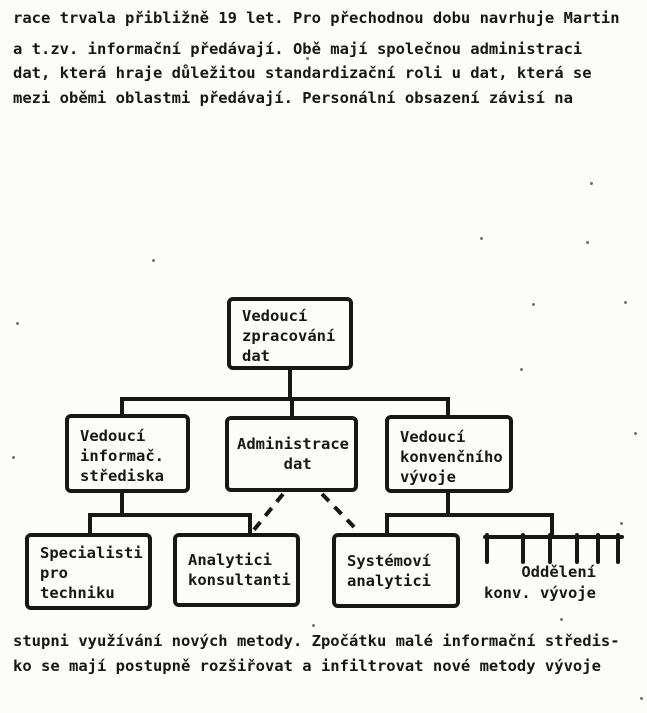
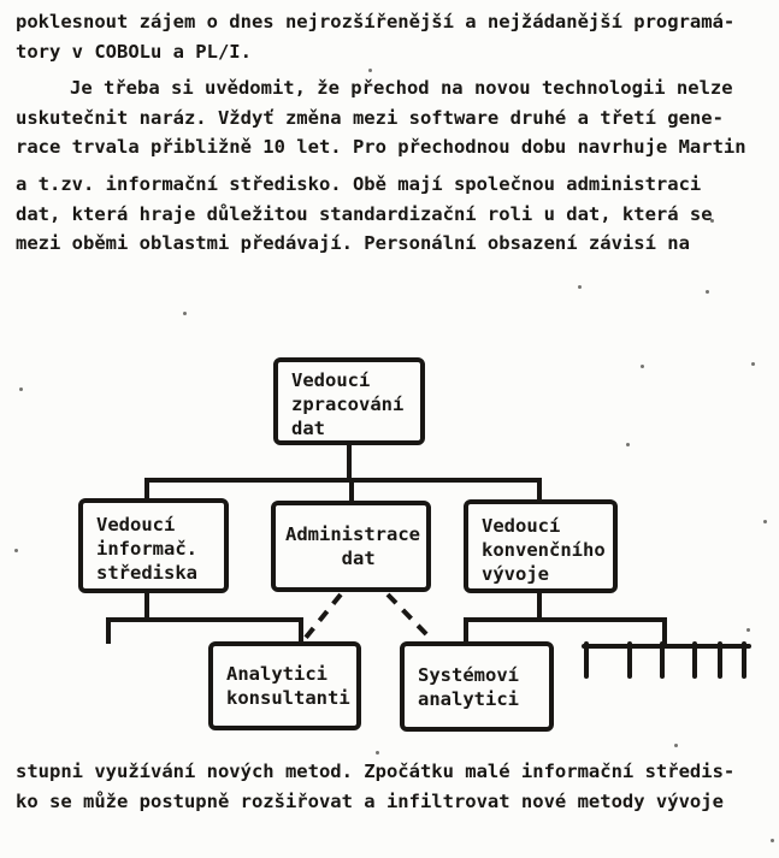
+ poklesnout zájem o dnes nejrozšířenější a nejžádanější programá-
+ tory v COBOLu a PL/I.
+ Je třeba si uvědomit, že přechod na novou technologii nelze
+ uskutečnit naráz. Vždyť změna mezi software druhé a třetí gene-
- race trvala přibližně 19 let. Pro přechodnou dobu navrhuje Martin
+ race trvala přibližně 10 let. Pro přechodnou dobu navrhuje Martin
- a t.zv. informační předávají. Obě mají společnou administraci
+ a t.zv. informační středisko. Obě mají společnou administraci
  dat, která hraje důležitou standardizační roli u dat, která se
  mezi oběmi oblastmi předávají. Personální obsazení závisí na
  Vedoucí
  zpracování
  dat
  Vedoucí
  informač.
  střediska
  Administrace
  dat
  Vedoucí
  konvenčního
  vývoje
- Specialisti
- pro
- techniku
  Analytici
  konsultanti
  Systémoví
  analytici
- Oddělení
- konv. vývoje
- stupni využívání nových metody. Zpočátku malé informační středis-
+ stupni využívání nových metod. Zpočátku malé informační středis-
- ko se mají postupně rozšiřovat a infiltrovat nové metody vývoje
+ ko se může postupně rozšiřovat a infiltrovat nové metody vývoje
